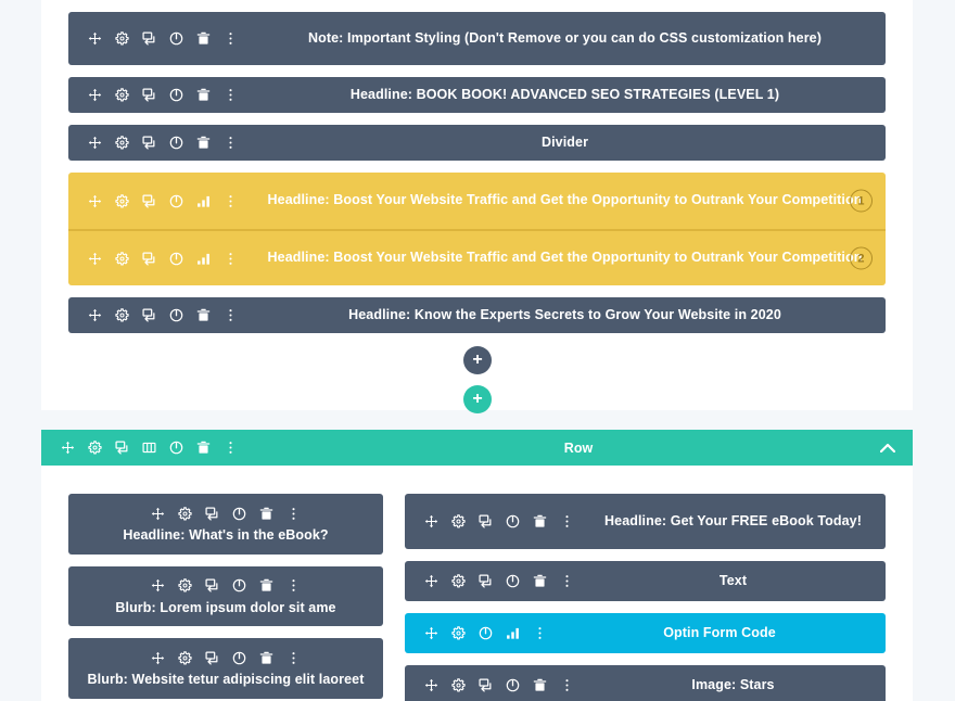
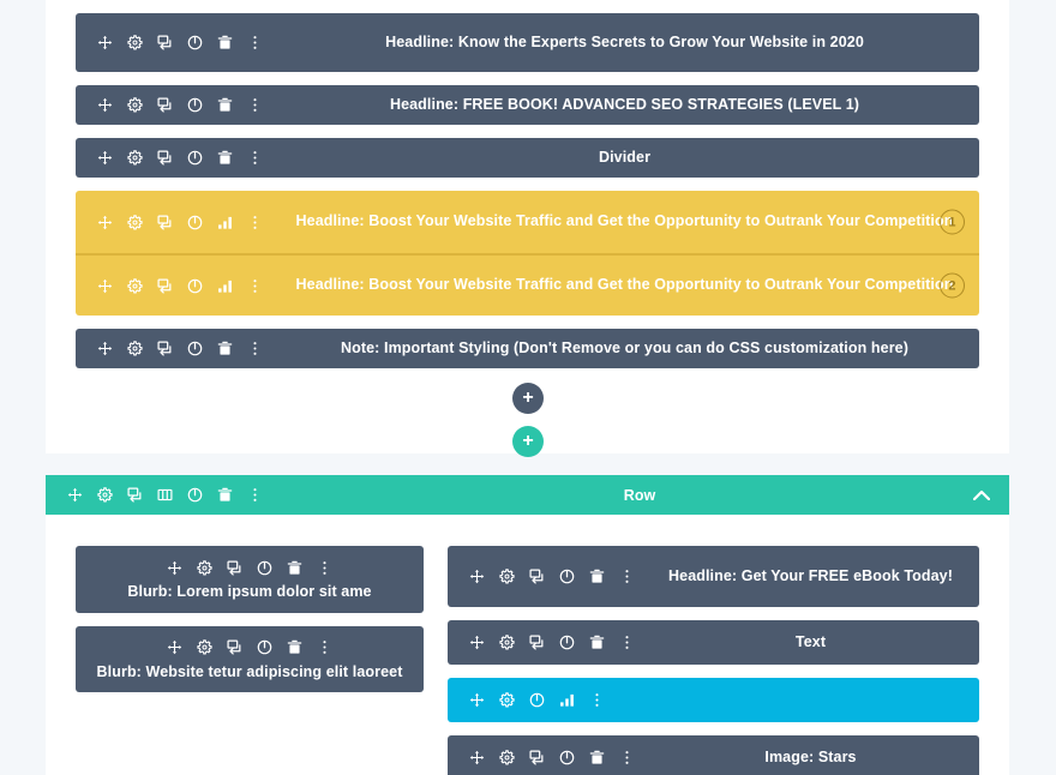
- Note: Important Styling (Don't Remove or you can do CSS customization here)
+ Headline: Know the Experts Secrets to Grow Your Website in 2020
- Headline: BOOK BOOK! ADVANCED SEO STRATEGIES (LEVEL 1)
+ Headline: FREE BOOK! ADVANCED SEO STRATEGIES (LEVEL 1)
  Divider
  Headline: Boost Your Website Traffic and Get the Opportunity to Outrank Your Competition
  1
  Headline: Boost Your Website Traffic and Get the Opportunity to Outrank Your Competition
  2
- Headline: Know the Experts Secrets to Grow Your Website in 2020
+ Note: Important Styling (Don't Remove or you can do CSS customization here)
  +
  +
  Row
- Headline: What's in the eBook?
  Blurb: Lorem ipsum dolor sit ame
  Blurb: Website tetur adipiscing elit laoreet
  Headline: Get Your FREE eBook Today!
  Text
- Optin Form Code
  Image: Stars
